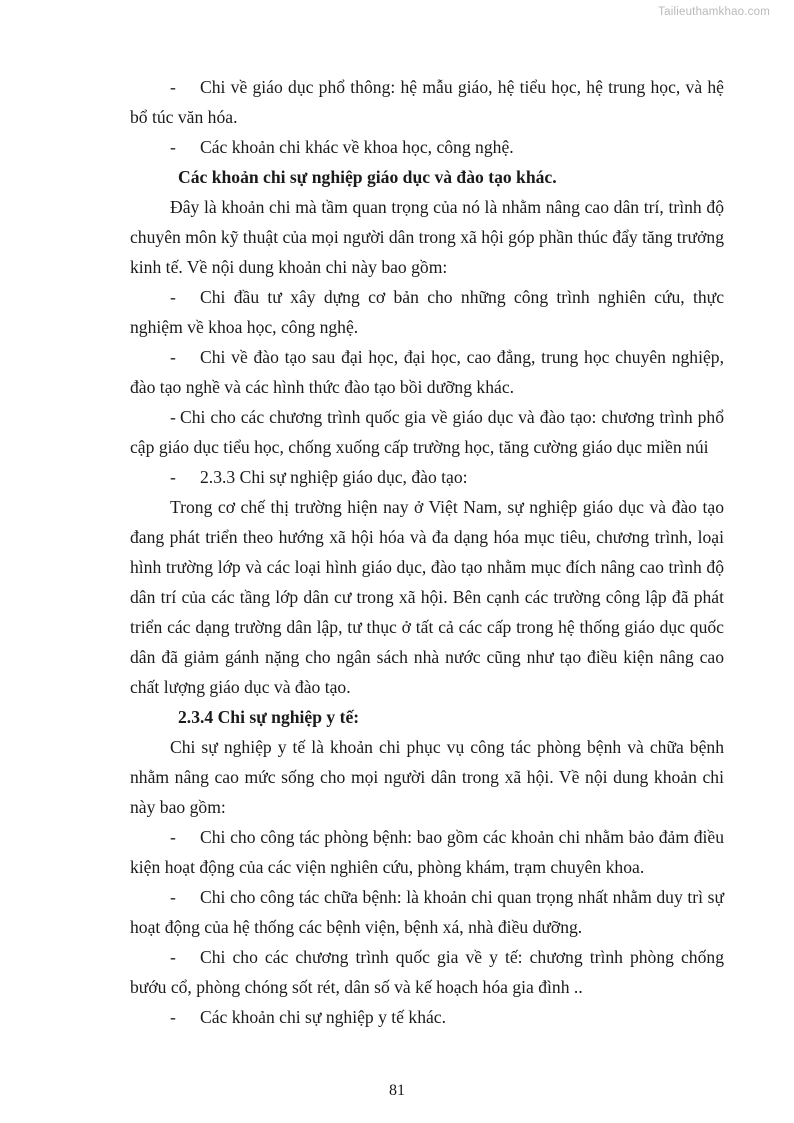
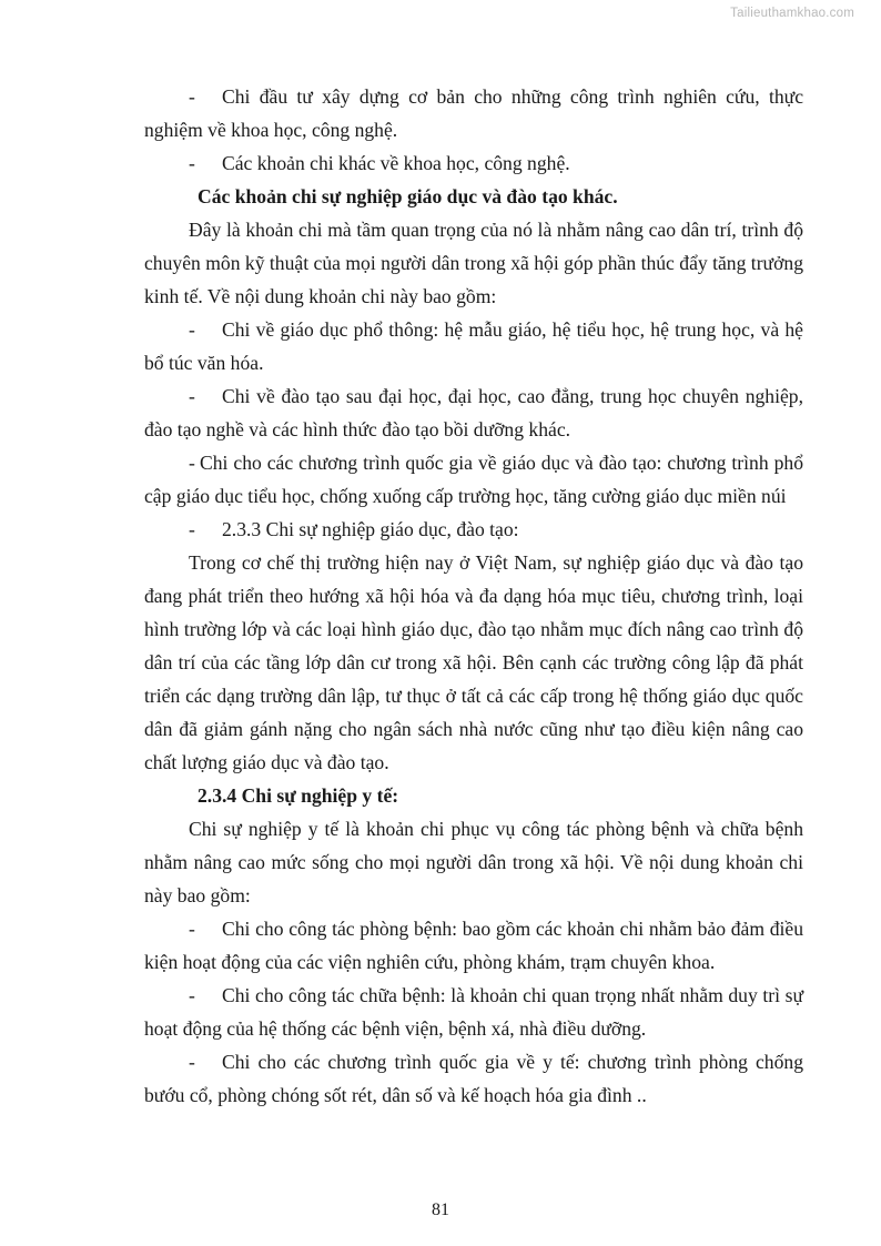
  Tailieuthamkhao.com
- - Chi về giáo dục phổ thông: hệ mẫu giáo, hệ tiểu học, hệ trung học, và hệ bổ túc văn hóa.
+ - Chi đầu tư xây dựng cơ bản cho những công trình nghiên cứu, thực nghiệm về khoa học, công nghệ.
  - Các khoản chi khác về khoa học, công nghệ.
  Các khoản chi sự nghiệp giáo dục và đào tạo khác.
  Đây là khoản chi mà tầm quan trọng của nó là nhằm nâng cao dân trí, trình độ chuyên môn kỹ thuật của mọi người dân trong xã hội góp phần thúc đẩy tăng trưởng kinh tế. Về nội dung khoản chi này bao gồm:
- - Chi đầu tư xây dựng cơ bản cho những công trình nghiên cứu, thực nghiệm về khoa học, công nghệ.
+ - Chi về giáo dục phổ thông: hệ mẫu giáo, hệ tiểu học, hệ trung học, và hệ bổ túc văn hóa.
  - Chi về đào tạo sau đại học, đại học, cao đẳng, trung học chuyên nghiệp, đào tạo nghề và các hình thức đào tạo bồi dưỡng khác.
  - Chi cho các chương trình quốc gia về giáo dục và đào tạo: chương trình phổ cập giáo dục tiểu học, chống xuống cấp trường học, tăng cường giáo dục miền núi
  - 2.3.3 Chi sự nghiệp giáo dục, đào tạo:
  Trong cơ chế thị trường hiện nay ở Việt Nam, sự nghiệp giáo dục và đào tạo đang phát triển theo hướng xã hội hóa và đa dạng hóa mục tiêu, chương trình, loại hình trường lớp và các loại hình giáo dục, đào tạo nhằm mục đích nâng cao trình độ dân trí của các tầng lớp dân cư trong xã hội. Bên cạnh các trường công lập đã phát triển các dạng trường dân lập, tư thục ở tất cả các cấp trong hệ thống giáo dục quốc dân đã giảm gánh nặng cho ngân sách nhà nước cũng như tạo điều kiện nâng cao chất lượng giáo dục và đào tạo.
  2.3.4 Chi sự nghiệp y tế:
  Chi sự nghiệp y tế là khoản chi phục vụ công tác phòng bệnh và chữa bệnh nhằm nâng cao mức sống cho mọi người dân trong xã hội. Về nội dung khoản chi này bao gồm:
  - Chi cho công tác phòng bệnh: bao gồm các khoản chi nhằm bảo đảm điều kiện hoạt động của các viện nghiên cứu, phòng khám, trạm chuyên khoa.
  - Chi cho công tác chữa bệnh: là khoản chi quan trọng nhất nhằm duy trì sự hoạt động của hệ thống các bệnh viện, bệnh xá, nhà điều dưỡng.
  - Chi cho các chương trình quốc gia về y tế: chương trình phòng chống bướu cổ, phòng chóng sốt rét, dân số và kế hoạch hóa gia đình ..
- - Các khoản chi sự nghiệp y tế khác.
  81
